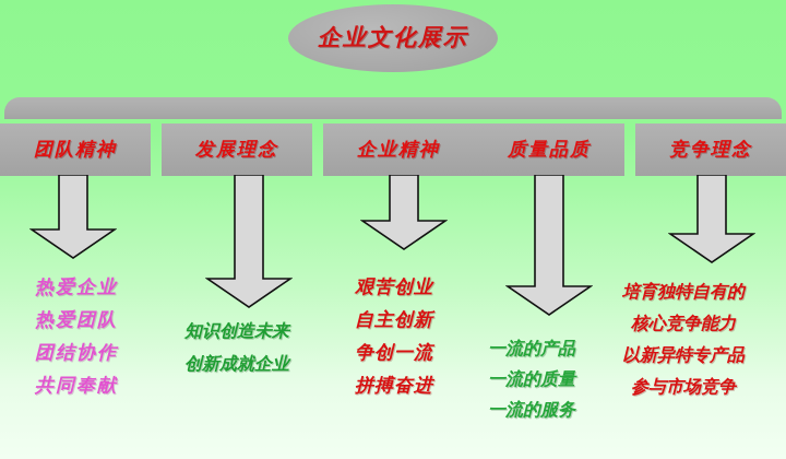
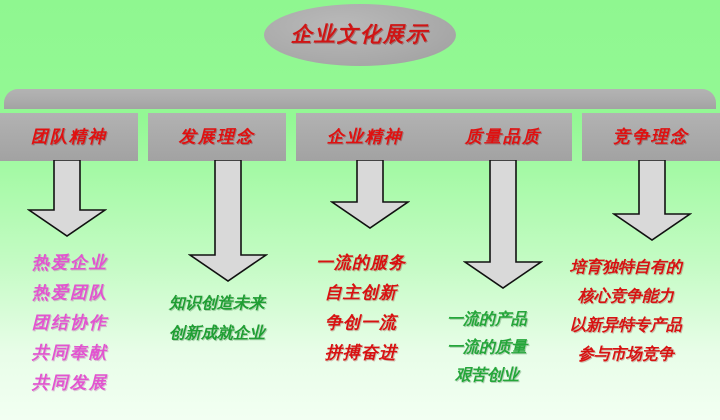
  企业文化展示
  团队精神
  发展理念
  企业精神
  质量品质
  竞争理念
  热爱企业
  热爱团队
  团结协作
  共同奉献
+ 共同发展
  知识创造未来
  创新成就企业
- 艰苦创业
+ 一流的服务
  自主创新
  争创一流
  拼搏奋进
  一流的产品
  一流的质量
- 一流的服务
+ 艰苦创业
  培育独特自有的
  核心竞争能力
  以新异特专产品
  参与市场竞争
